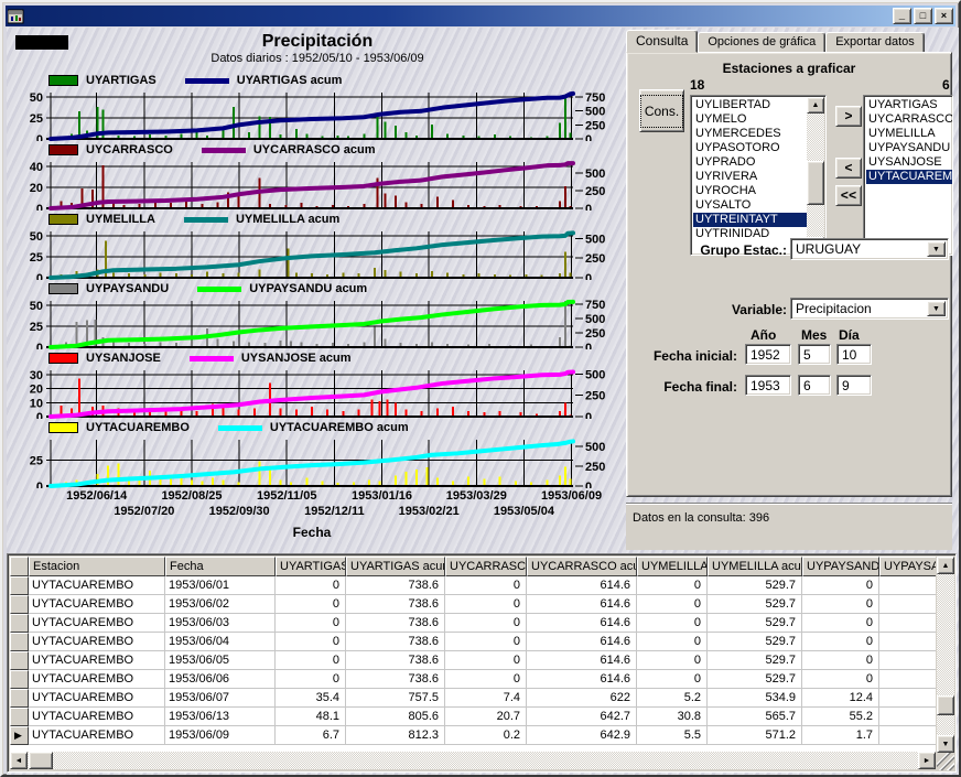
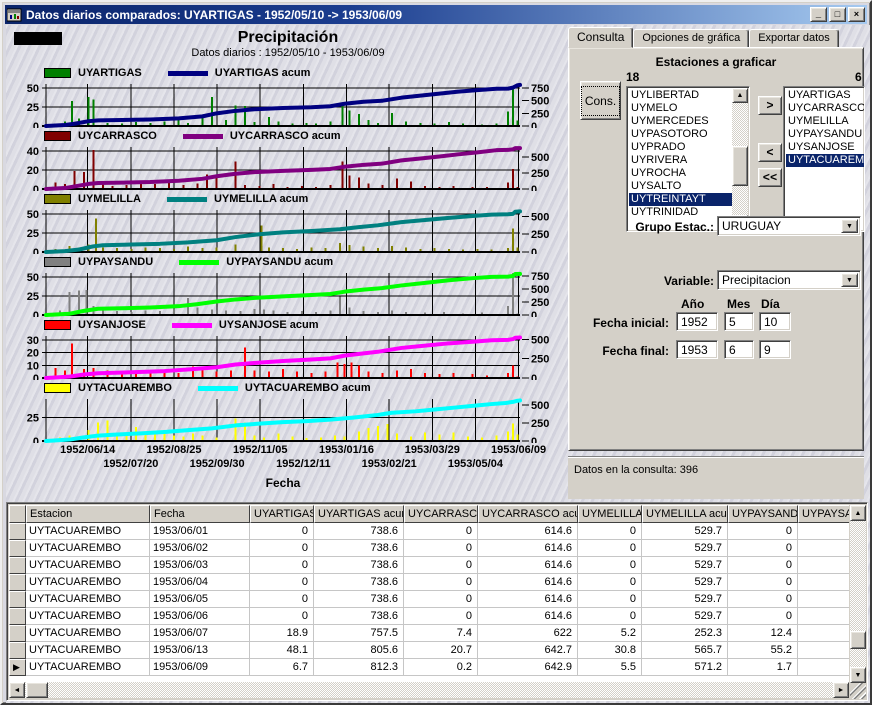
+ Datos diarios comparados: UYARTIGAS - 1952/05/10 -> 1953/06/09
  _
  □
  ×
  Precipitación
  Datos diarios : 1952/05/10 - 1953/06/09
  UYARTIGAS
  UYARTIGAS acum
  0
  25
  50
  0
  250
  500
  750
  UYCARRASCO
  UYCARRASCO acum
  0
  20
  40
  0
  250
  500
  UYMELILLA
  UYMELILLA acum
  0
  25
  50
  0
  250
  500
  UYPAYSANDU
  UYPAYSANDU acum
  0
  25
  50
  0
  250
  500
  750
  UYSANJOSE
  UYSANJOSE acum
  0
  10
  20
  30
  0
  250
  500
  UYTACUAREMBO
  UYTACUAREMBO acum
  0
  25
  0
  250
  500
  1952/06/14
  1952/07/20
  1952/08/25
  1952/09/30
  1952/11/05
  1952/12/11
  1953/01/16
  1953/02/21
  1953/03/29
  1953/05/04
  1953/06/09
  Fecha
  Consulta
  Opciones de gráfica
  Exportar datos
  Estaciones a graficar
  Cons.
  18
  6
  UYLIBERTAD
  UYMELO
  UYMERCEDES
  UYPASOTORO
  UYPRADO
  UYRIVERA
  UYROCHA
  UYSALTO
  UYTREINTAYT
  UYTRINIDAD
  UYARTIGAS
  UYCARRASCO
  UYMELILLA
  UYPAYSANDU
  UYSANJOSE
  UYTACUAREM
  >
  <
  <<
  Grupo Estac.:
  URUGUAY
  Variable:
  Precipitacion
  Año
  Mes
  Día
  Fecha inicial:
  1952
  5
  10
  Fecha final:
  1953
  6
  9
  Datos en la consulta: 396
  Estacion
  Fecha
  UYARTIGAS
  UYARTIGAS acu
  UYCARRASC
  UYCARRASCO ac
  UYMELILLA
  UYMELILLA acu
  UYPAYSAND
  UYPAYSA
  UYTACUAREMBO
  1953/06/01
  0
  738.6
  0
  614.6
  0
  529.7
  0
  UYTACUAREMBO
  1953/06/02
  0
  738.6
  0
  614.6
  0
  529.7
  0
  UYTACUAREMBO
  1953/06/03
  0
  738.6
  0
  614.6
  0
  529.7
  0
  UYTACUAREMBO
  1953/06/04
  0
  738.6
  0
  614.6
  0
  529.7
  0
  UYTACUAREMBO
  1953/06/05
  0
  738.6
  0
  614.6
  0
  529.7
  0
  UYTACUAREMBO
  1953/06/06
  0
  738.6
  0
  614.6
  0
  529.7
  0
  UYTACUAREMBO
  1953/06/07
- 35.4
+ 18.9
  757.5
  7.4
  622
  5.2
- 534.9
+ 252.3
  12.4
  UYTACUAREMBO
  1953/06/13
  48.1
  805.6
  20.7
  642.7
  30.8
  565.7
  55.2
  ▶
  UYTACUAREMBO
  1953/06/09
  6.7
  812.3
  0.2
  642.9
  5.5
  571.2
  1.7
